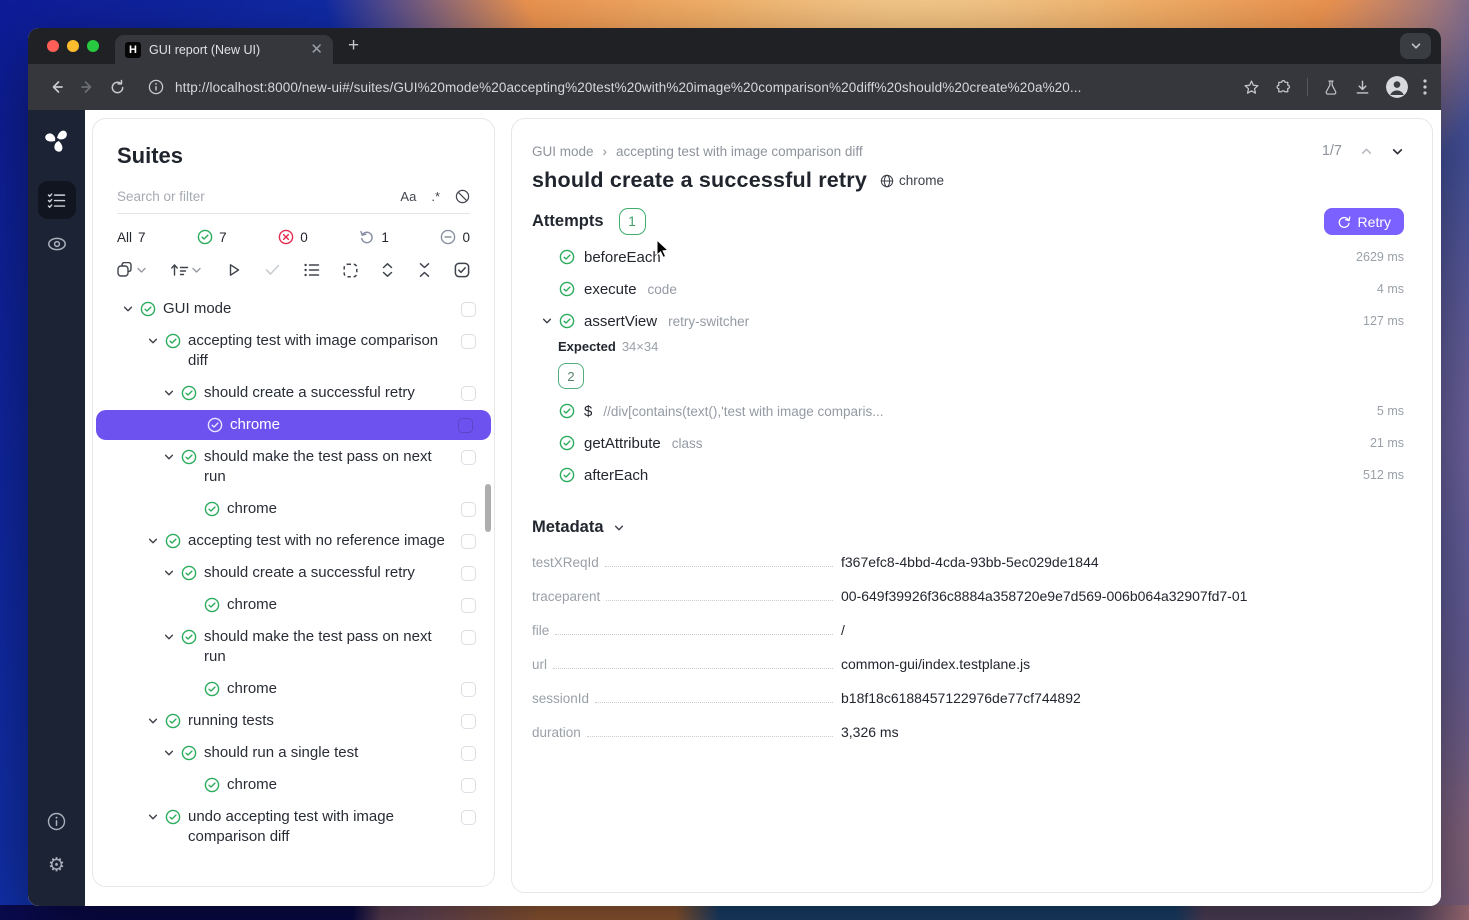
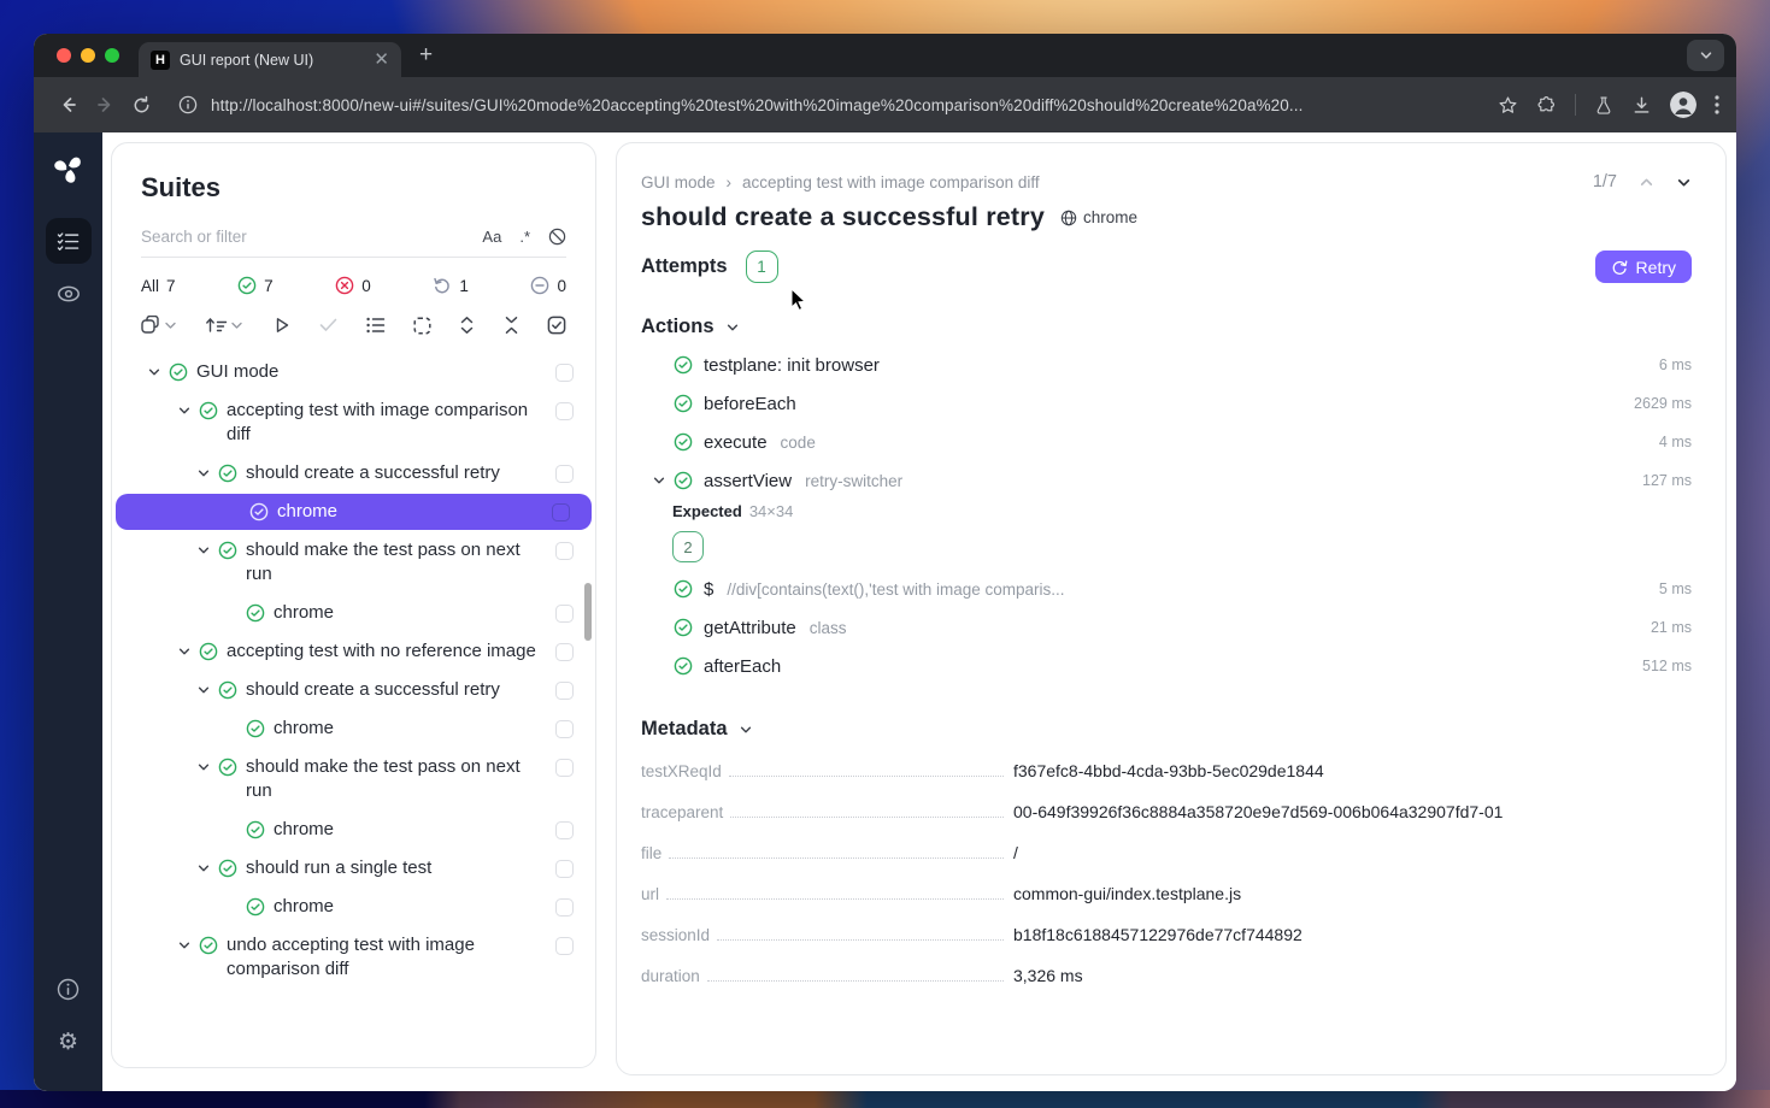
  H
  GUI report (New UI)
  ✕
  +
  http://localhost:8000/new-ui#/suites/GUI%20mode%20accepting%20test%20with%20image%20comparison%20diff%20should%20create%20a%20...
  ⚙
  Suites
  Search or filter
  Aa
  .*
  All
  7
  7
  0
  1
  0
  GUI mode
  accepting test with image comparison diff
  should create a successful retry
  chrome
  should make the test pass on next run
  chrome
  accepting test with no reference image
  should create a successful retry
  chrome
  should make the test pass on next run
  chrome
- running tests
  should run a single test
  chrome
  undo accepting test with image comparison diff
  GUI mode
  ›
  accepting test with image comparison diff
  1/7
  should create a successful retry
  chrome
  Attempts
  1
  Retry
+ Actions
+ testplane: init browser
+ 6 ms
  beforeEach
  2629 ms
  execute
  code
  4 ms
  assertView
  retry-switcher
  127 ms
  Expected 34×34
  2
  $
  //div[contains(text(),'test with image comparis...
  5 ms
  getAttribute
  class
  21 ms
  afterEach
  512 ms
  Metadata
  testXReqId
  f367efc8-4bbd-4cda-93bb-5ec029de1844
  traceparent
  00-649f39926f36c8884a358720e9e7d569-006b064a32907fd7-01
  file
  /
  url
  common-gui/index.testplane.js
  sessionId
  b18f18c6188457122976de77cf744892
  duration
  3,326 ms
